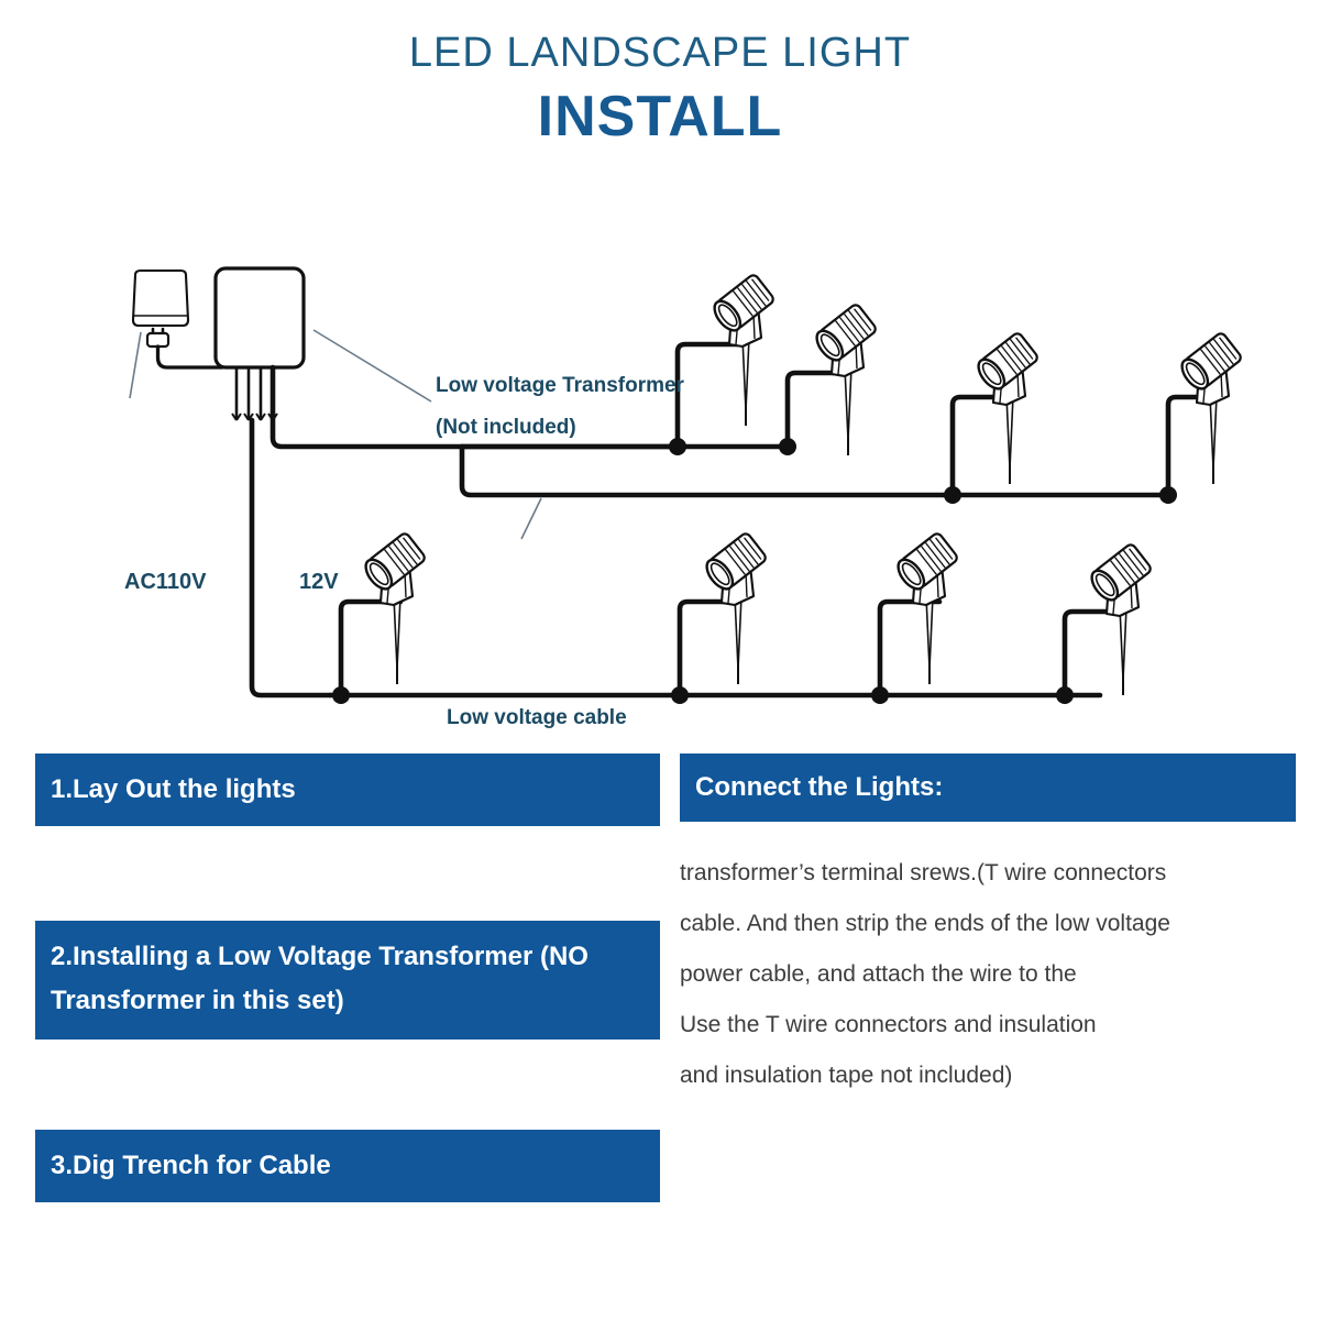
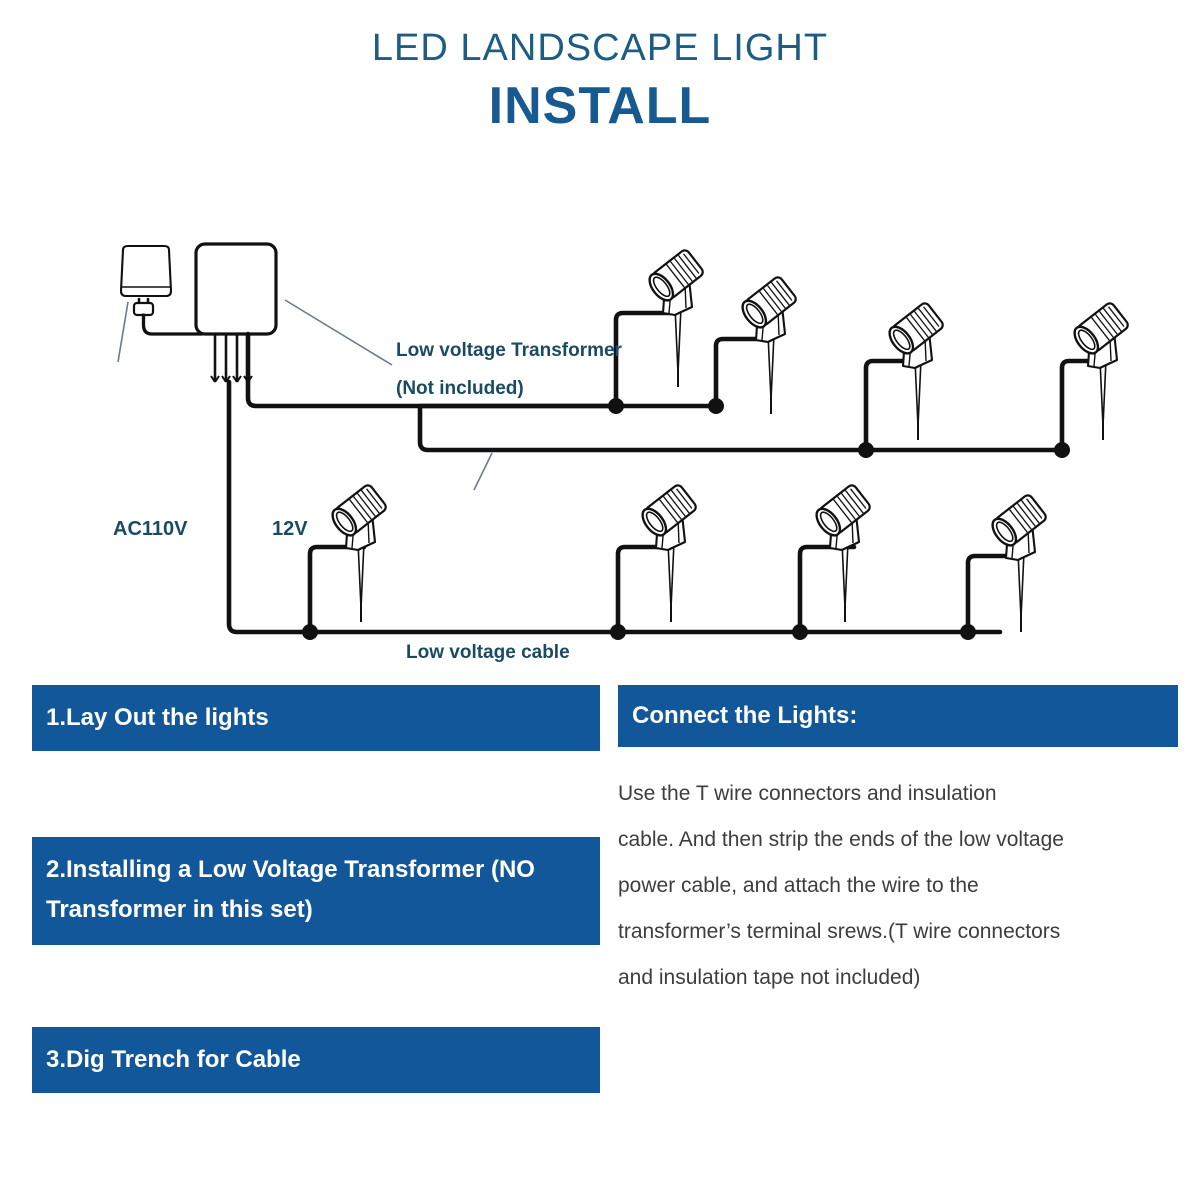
  LED LANDSCAPE LIGHT
  INSTALL
  Low voltage Transformer
  (Not included)
  AC110V
  12V
  Low voltage cable
  1.Lay Out the lights
  2.Installing a Low Voltage Transformer (NO Transformer in this set)
  3.Dig Trench for Cable
  Connect the Lights:
- transformer’s terminal srews.(T wire connectors
+ Use the T wire connectors and insulation
  cable. And then strip the ends of the low voltage
  power cable, and attach the wire to the
- Use the T wire connectors and insulation
+ transformer’s terminal srews.(T wire connectors
  and insulation tape not included)
